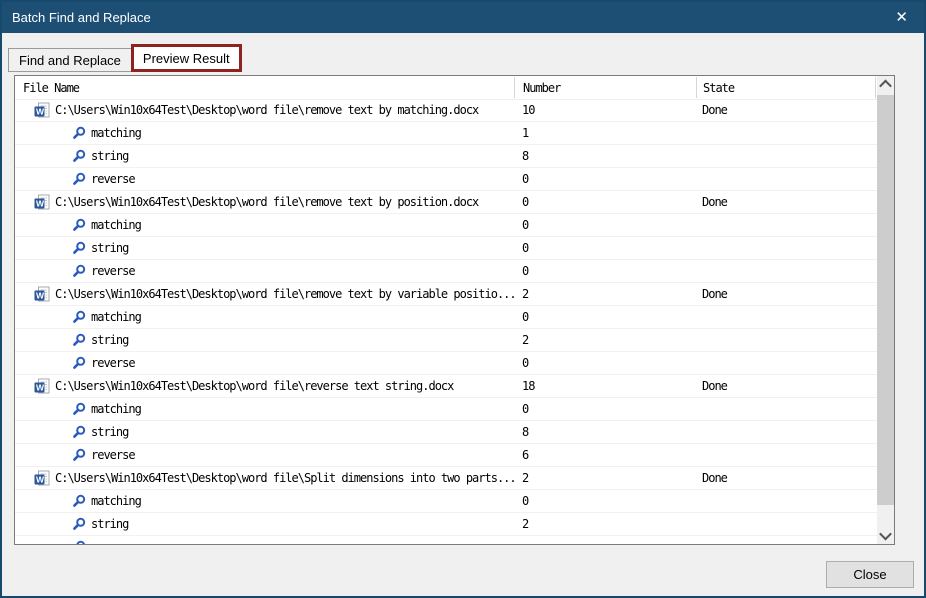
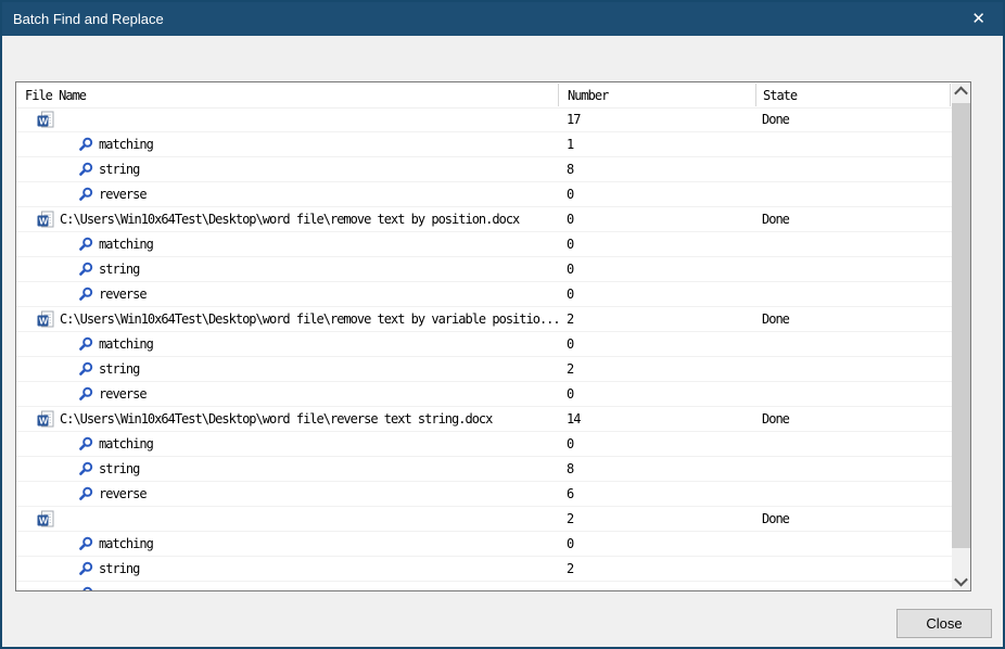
  Batch Find and Replace
  ✕
- Find and Replace
- Preview Result
  File Name
  Number
  State
  W
- C:\Users\Win10x64Test\Desktop\word file\remove text by matching.docx
- 10
+ 17
  Done
  matching
  1
  string
  8
  reverse
  0
  W
  C:\Users\Win10x64Test\Desktop\word file\remove text by position.docx
  0
  Done
  matching
  0
  string
  0
  reverse
  0
  W
  C:\Users\Win10x64Test\Desktop\word file\remove text by variable positio...
  2
  Done
  matching
  0
  string
  2
  reverse
  0
  W
  C:\Users\Win10x64Test\Desktop\word file\reverse text string.docx
- 18
+ 14
  Done
  matching
  0
  string
  8
  reverse
  6
  W
- C:\Users\Win10x64Test\Desktop\word file\Split dimensions into two parts...
  2
  Done
  matching
  0
  string
  2
  Close
